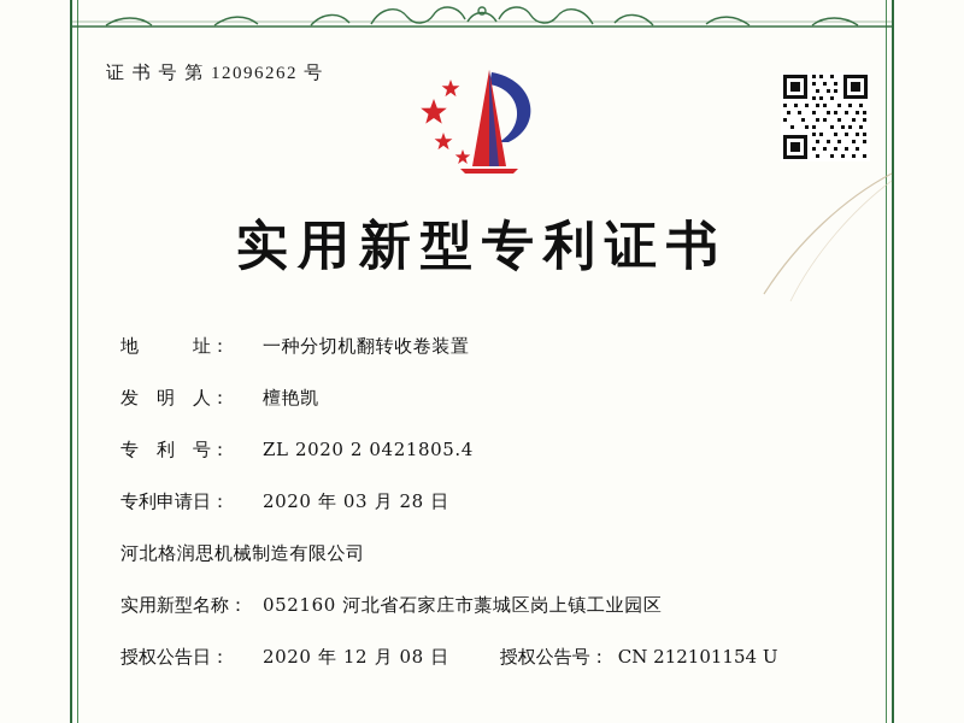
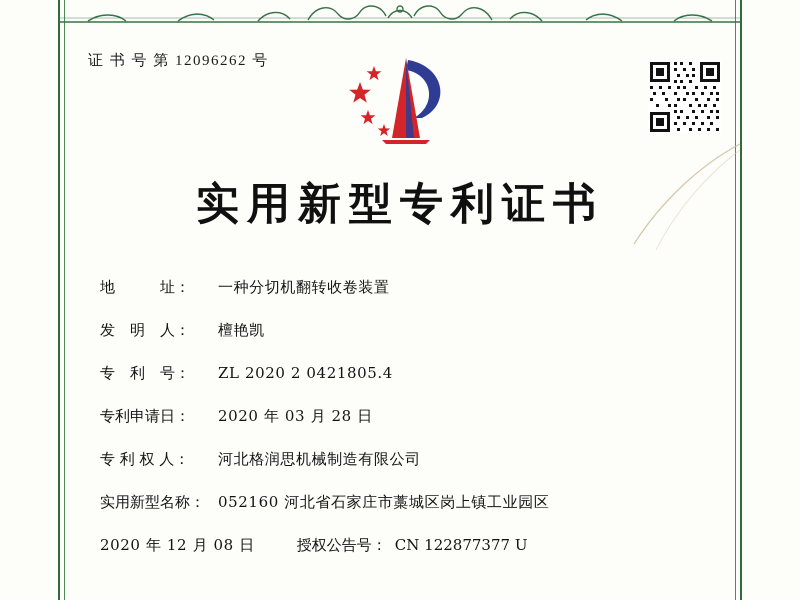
  证 书 号 第 12096262 号
  实用新型专利证书
  地 址：
  一种分切机翻转收卷装置
  发 明 人：
  檀艳凯
  专 利 号：
  ZL 2020 2 0421805.4
  专利申请日：
  2020 年 03 月 28 日
+ 专 利 权 人：
  河北格润思机械制造有限公司
  实用新型名称：
  052160 河北省石家庄市藁城区岗上镇工业园区
- 授权公告日：
  2020 年 12 月 08 日
  授权公告号：
- CN 212101154 U
+ CN 122877377 U
